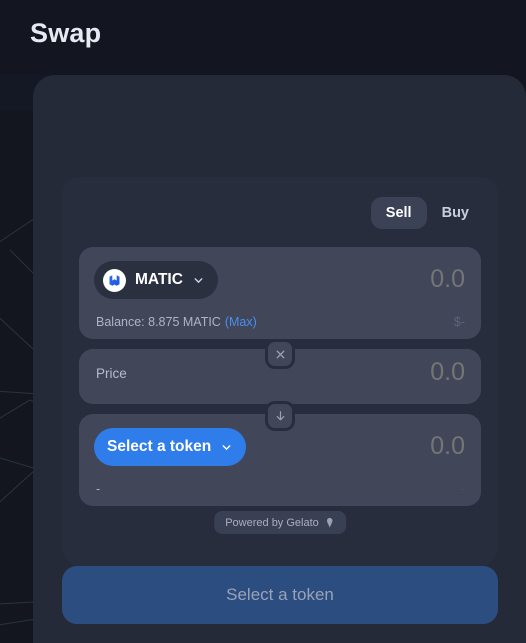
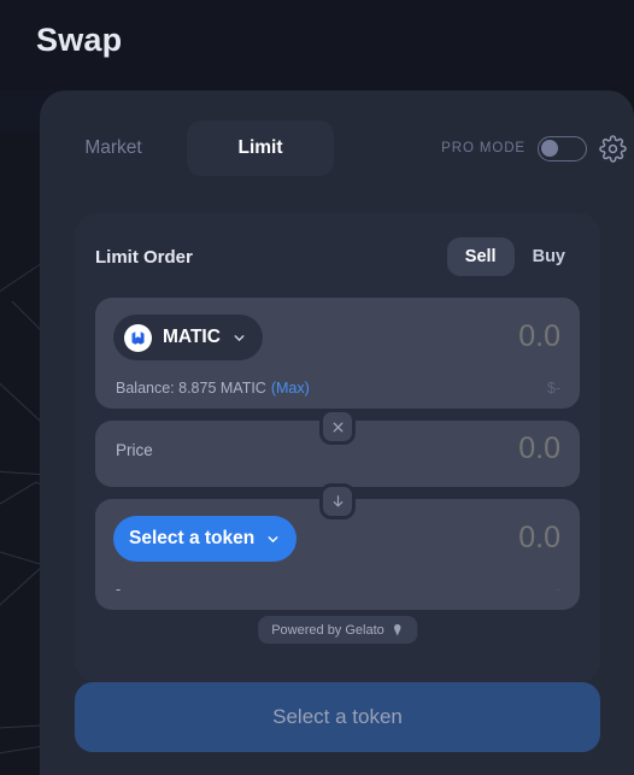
  Swap
+ Market
+ Limit
+ PRO MODE
+ Limit Order
  Sell
  Buy
  MATIC
  0.0
  Balance: 8.875 MATIC
  (Max)
  $-
  Price
  0.0
  Select a token
  0.0
  -
  Powered by Gelato
  Select a token
